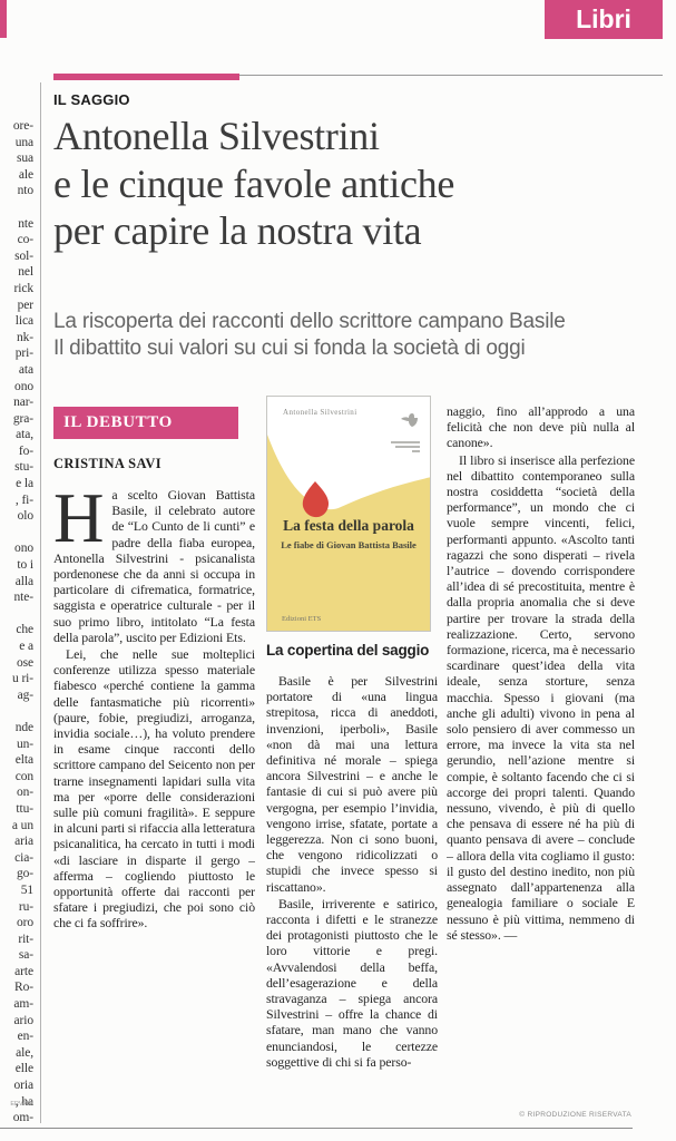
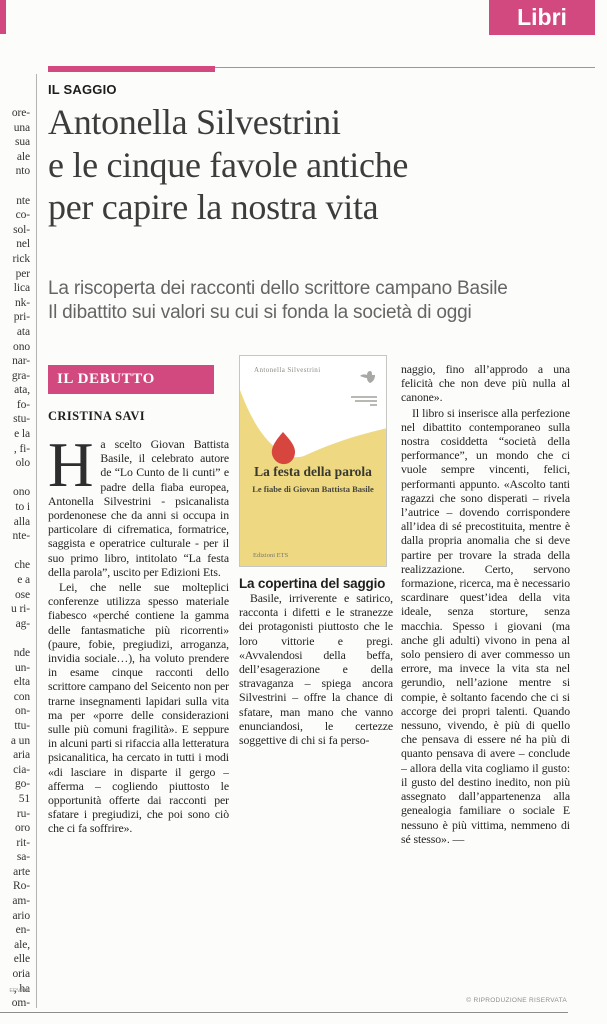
  ore-
  una
  sua
  ale
  nto
  nte
  co-
  sol-
  nel
  rick
  per
  lica
  nk-
  pri-
  ata
  ono
  nar-
  gra-
  ata,
  fo-
  stu-
  e la
  , fi-
  olo
  ono
  to i
  alla
  nte-
  che
  e a
  ose
  u ri-
  ag-
  nde
  un-
  elta
  con
  on-
  ttu-
  a un
  aria
  cia-
  go-
  51
  ru-
  oro
  rit-
  sa-
  arte
  Ro-
  am-
  ario
  en-
  ale,
  elle
  oria
  , ha
  om-
  Libri
  IL SAGGIO
  Antonella Silvestrini
  e le cinque favole antiche
  per capire la nostra vita
  La riscoperta dei racconti dello scrittore campano Basile
  Il dibattito sui valori su cui si fonda la società di oggi
  IL DEBUTTO
  CRISTINA SAVI
  H
  a scelto Giovan Battista Basile, il celebrato autore de “Lo Cunto de li cunti” e padre della fiaba europea, Antonella Silvestrini - psicanalista pordenonese che da anni si occupa in particolare di cifrematica, formatrice, saggista e operatrice culturale - per il suo primo libro, intitolato “La festa della parola”, uscito per Edizioni Ets.
  Lei, che nelle sue molteplici conferenze utilizza spesso materiale fiabesco «perché contiene la gamma delle fantasmatiche più ricorrenti» (paure, fobie, pregiudizi, arroganza, invidia sociale…), ha voluto prendere in esame cinque racconti dello scrittore campano del Seicento non per trarne insegnamenti lapidari sulla vita ma per «porre delle considerazioni sulle più comuni fragilità». E seppure in alcuni parti si rifaccia alla letteratura psicanalitica, ha cercato in tutti i modi «di lasciare in disparte il gergo – afferma – cogliendo piuttosto le opportunità offerte dai racconti per sfatare i pregiudizi, che poi sono ciò che ci fa soffrire».
  Antonella Silvestrini
  La festa della parola
  Le fiabe di Giovan Battista Basile
  La copertina del saggio
- Basile è per Silvestrini portatore di «una lingua strepitosa, ricca di aneddoti, invenzioni, iperboli», Basile «non dà mai una lettura definitiva né morale – spiega ancora Silvestrini – e anche le fantasie di cui si può avere più vergogna, per esempio l’invidia, vengono irrise, sfatate, portate a leggerezza. Non ci sono buoni, che vengono ridicolizzati o stupidi che invece spesso si riscattano».
  Basile, irriverente e satirico, racconta i difetti e le stranezze dei protagonisti piuttosto che le loro vittorie e pregi. «Avvalendosi della beffa, dell’esagerazione e della stravaganza – spiega ancora Silvestrini – offre la chance di sfatare, man mano che vanno enunciandosi, le certezze soggettive di chi si fa perso-
  naggio, fino all’approdo a una felicità che non deve più nulla al canone».
  Il libro si inserisce alla perfezione nel dibattito contemporaneo sulla nostra cosiddetta “società della performance”, un mondo che ci vuole sempre vincenti, felici, performanti appunto. «Ascolto tanti ragazzi che sono disperati – rivela l’autrice – dovendo corrispondere all’idea di sé precostituita, mentre è dalla propria anomalia che si deve partire per trovare la strada della realizzazione. Certo, servono formazione, ricerca, ma è necessario scardinare quest’idea della vita ideale, senza storture, senza macchia. Spesso i giovani (ma anche gli adulti) vivono in pena al solo pensiero di aver commesso un errore, ma invece la vita sta nel gerundio, nell’azione mentre si compie, è soltanto facendo che ci si accorge dei propri talenti. Quando nessuno, vivendo, è più di quello che pensava di essere né ha più di quanto pensava di avere – conclude – allora della vita cogliamo il gusto: il gusto del destino inedito, non più assegnato dall’appartenenza alla genealogia familiare o sociale E nessuno è più vittima, nemmeno di sé stesso». —
